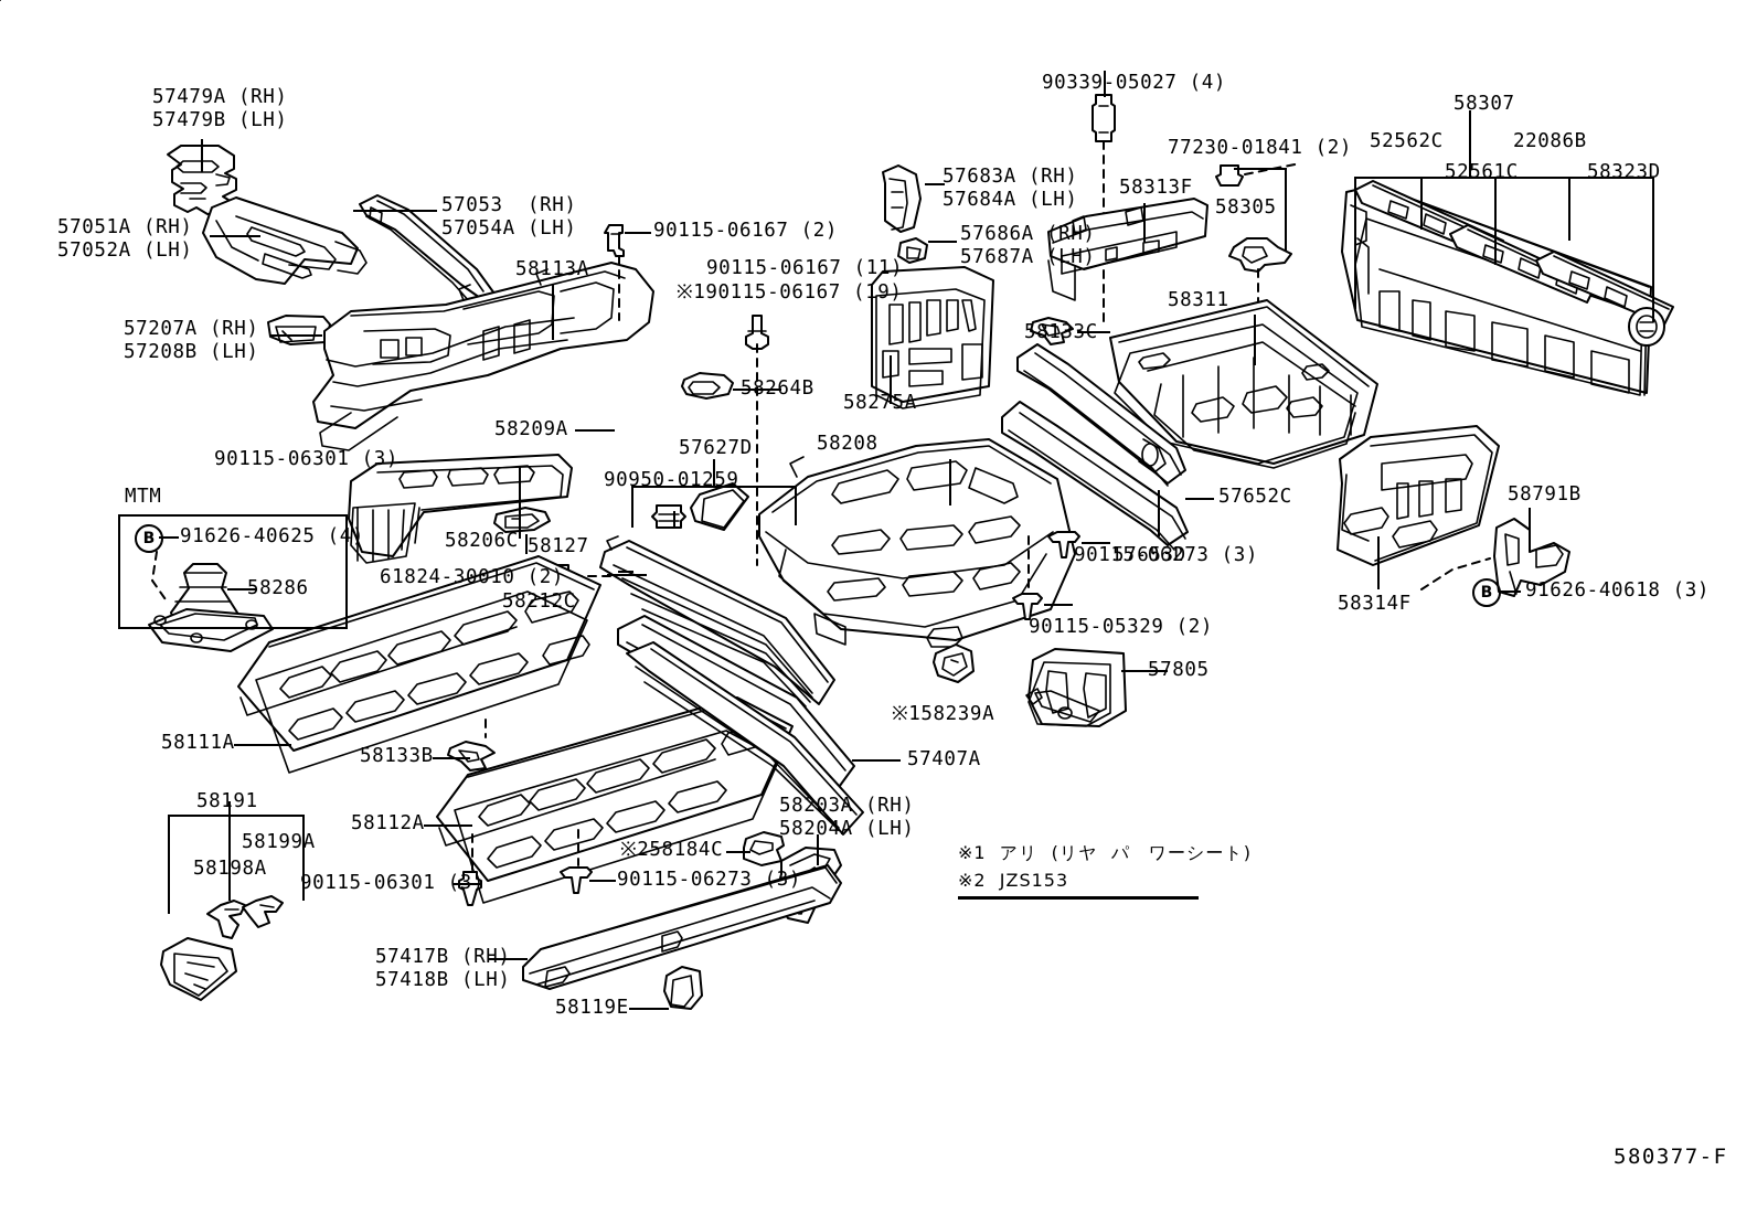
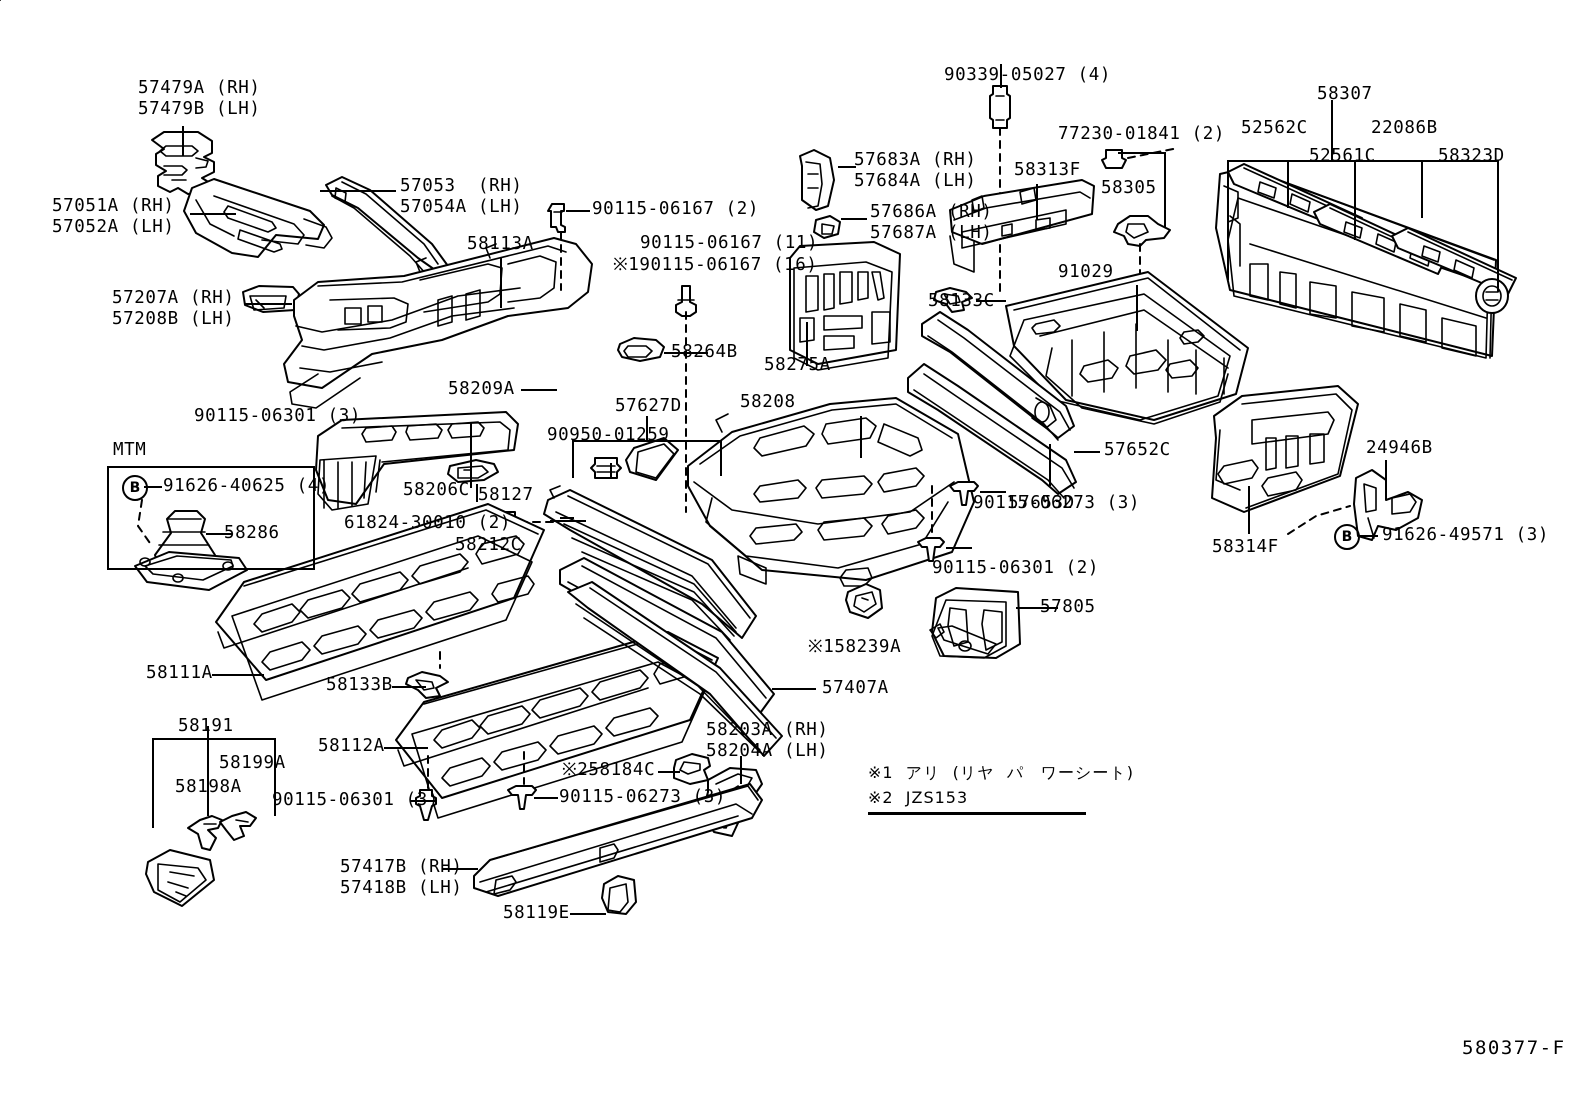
  57479A (RH)
  57479B (LH)
  57051A (RH)
  57052A (LH)
  57053 (RH)
  57054A (LH)
  57207A (RH)
  57208B (LH)
  58113A
  90115-06167 (2)
  90115-06167 (11)
- ※190115-06167 (19)
+ ※190115-06167 (16)
  90115-06301 (3)
  58264B
  58275A
  58209A
  57627D
  90950-01259
  58208
  58206C
  58127
  61824-30010 (2)
  58212C
  58111A
  58133B
  58112A
  90115-06301 (3)
  90115-06273 (3)
  58191
  58199A
  58198A
  57417B (RH)
  57418B (LH)
  58119E
  ※258184C
  58203A (RH)
  58204A (LH)
  57407A
  ※158239A
  57805
- 90115-05329 (2)
+ 90115-06301 (2)
  90115-06273 (3)
  57653D
  57652C
  58133C
- 58311
+ 91029
  58313F
  90339-05027 (4)
  77230-01841 (2)
  58305
  57683A (RH)
  57684A (LH)
  57686A (RH)
  57687A (LH)
  58307
  52562C
  52561C
  22086B
  58323D
- 58791B
+ 24946B
  58314F
- 91626-40618 (3)
+ 91626-49571 (3)
  91626-40625 (4)
  58286
  MTM
  B
  B
  ※1 アリ (リヤ パ゚ワーシート)
  ※2 JZS153
  580377-F
